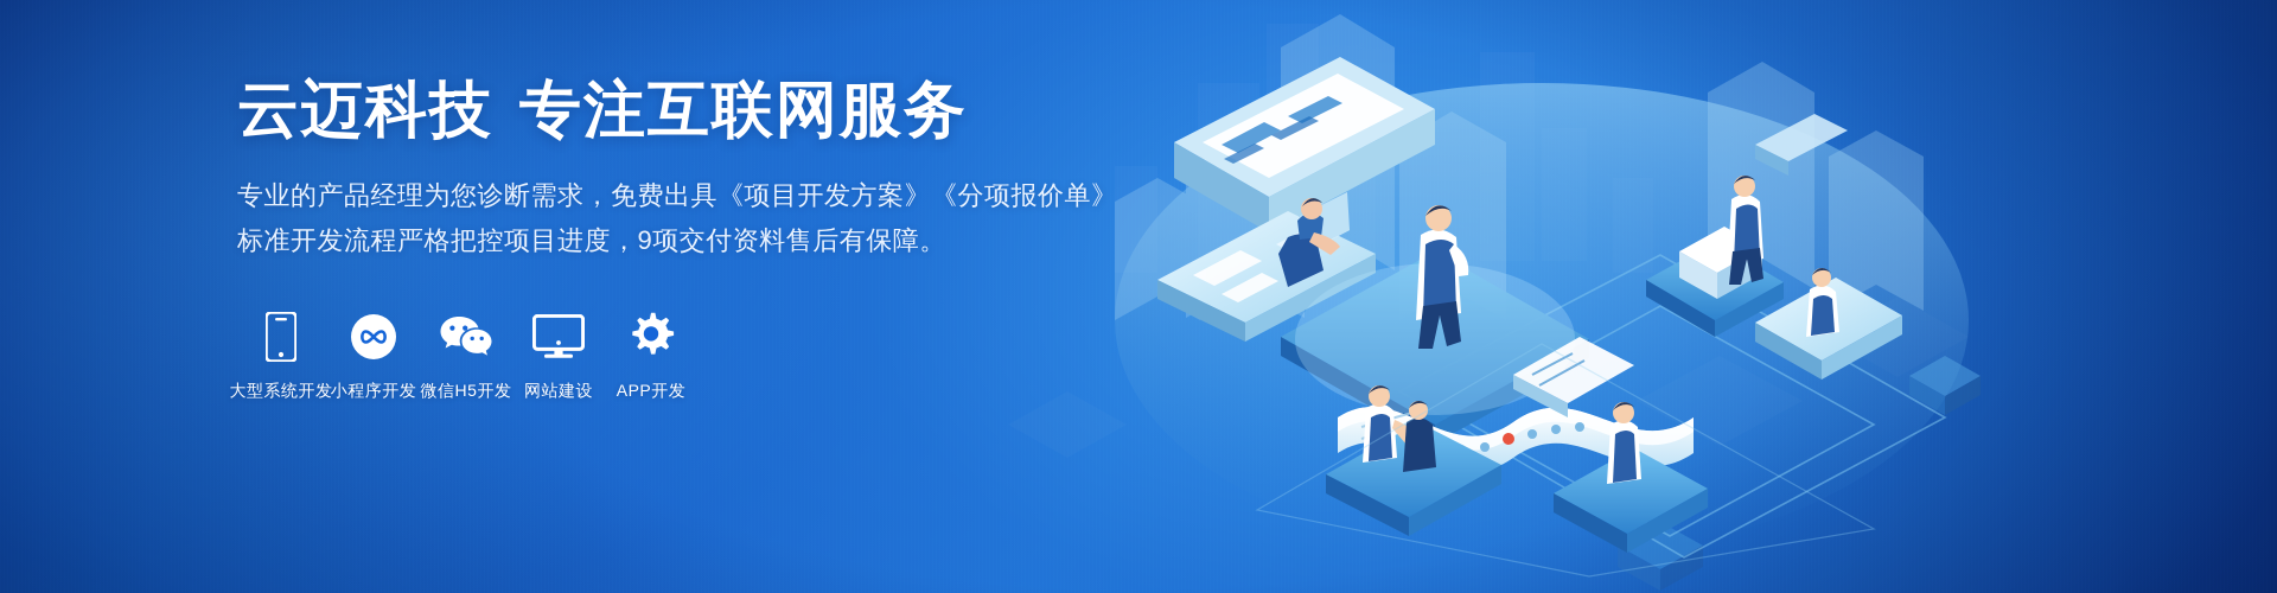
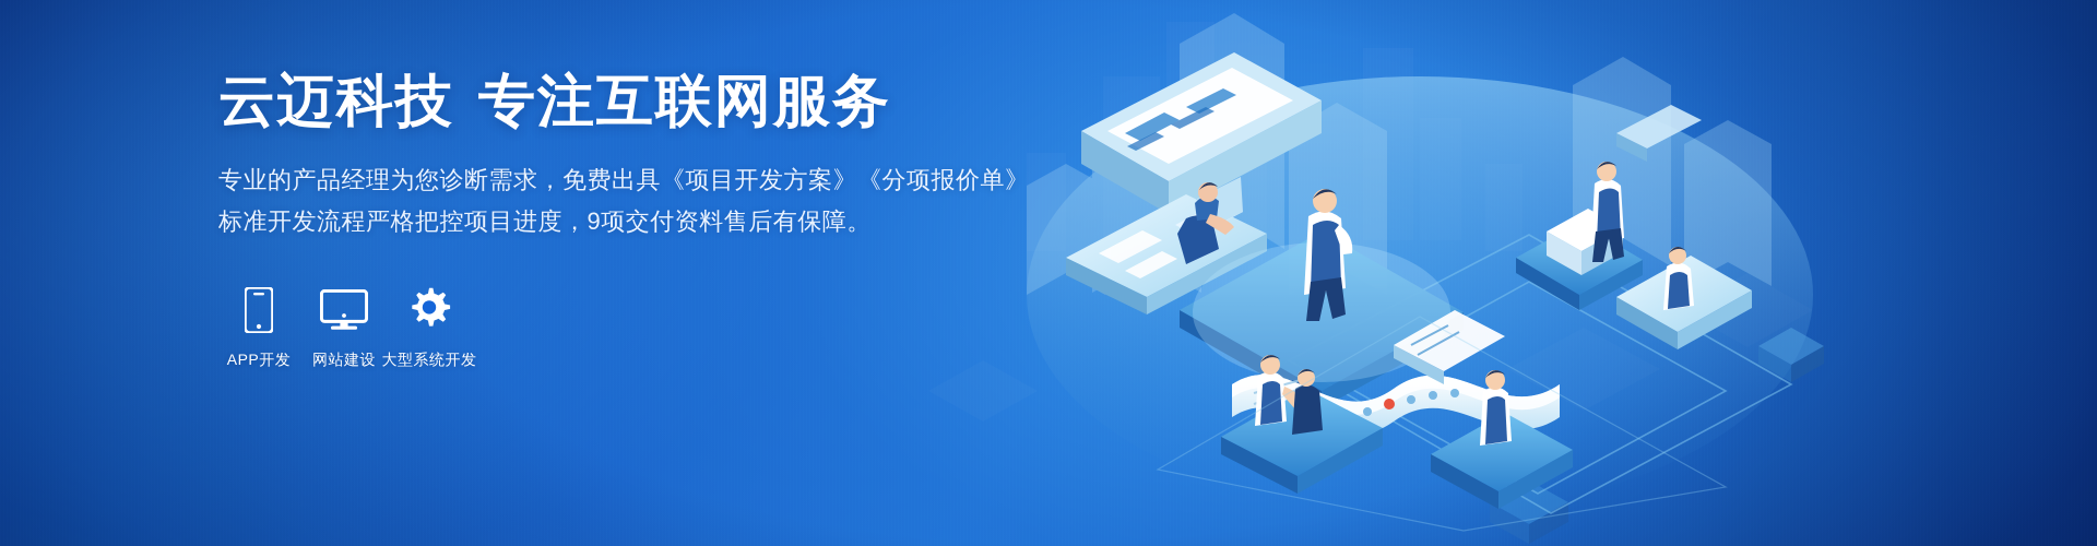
  云迈科技 专注互联网服务
  专业的产品经理为您诊断需求，免费出具《项目开发方案》《分项报价单》
  标准开发流程严格把控项目进度，9项交付资料售后有保障。
- 大型系统开发
+ APP开发
- 小程序开发
- 微信H5开发
  网站建设
- APP开发
+ 大型系统开发
